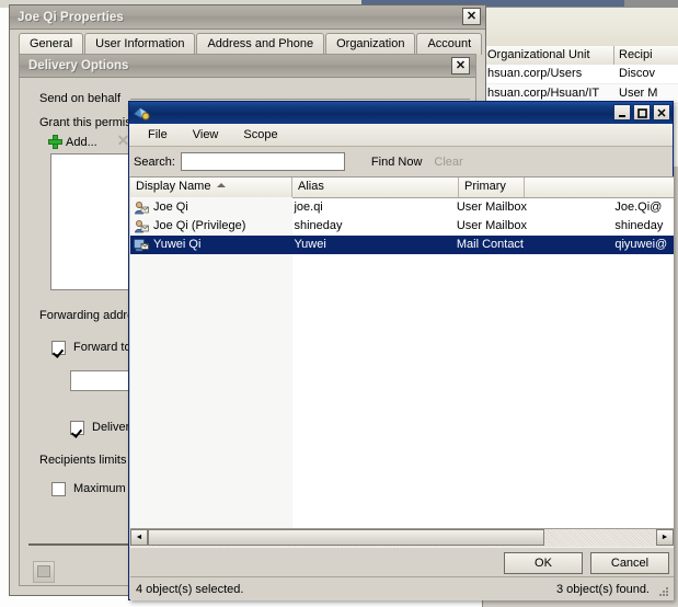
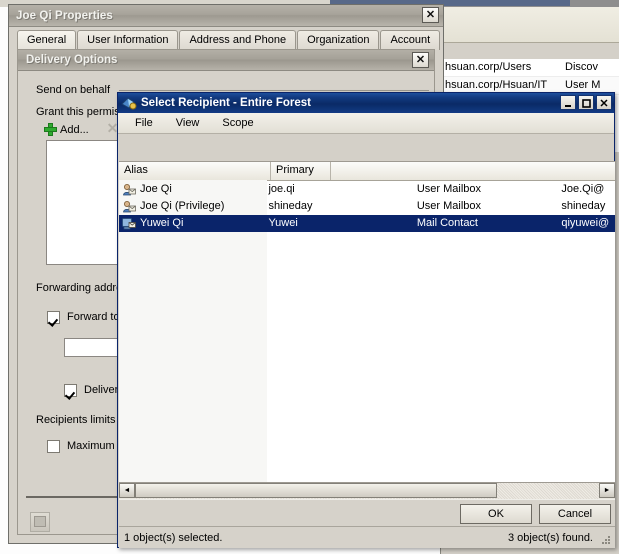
- Organizational Unit
- Recipi
  hsuan.corp/Users
  Discov
  hsuan.corp/Hsuan/IT
  User M
  Joe Qi Properties
  ✕
  General
  User Information
  Address and Phone
  Organization
  Account
  Delivery Options
  ✕
  Send on behalf
  Grant this permi
  Add...
  ✕
  Forwarding addr
  Forward t
  Recipients limits
+ Select Recipient - Entire Forest
  File
  View
  Scope
- Search:
- Find Now
- Clear
- Display Name
  Alias
  Primary
  Joe Qi
  joe.qi
  User Mailbox
  Joe.Qi@
  Joe Qi (Privilege)
  shineday
  User Mailbox
  shineday
  Yuwei Qi
  Yuwei
  Mail Contact
  qiyuwei@
  OK
  Cancel
- 4 object(s) selected.
+ 1 object(s) selected.
  3 object(s) found.
